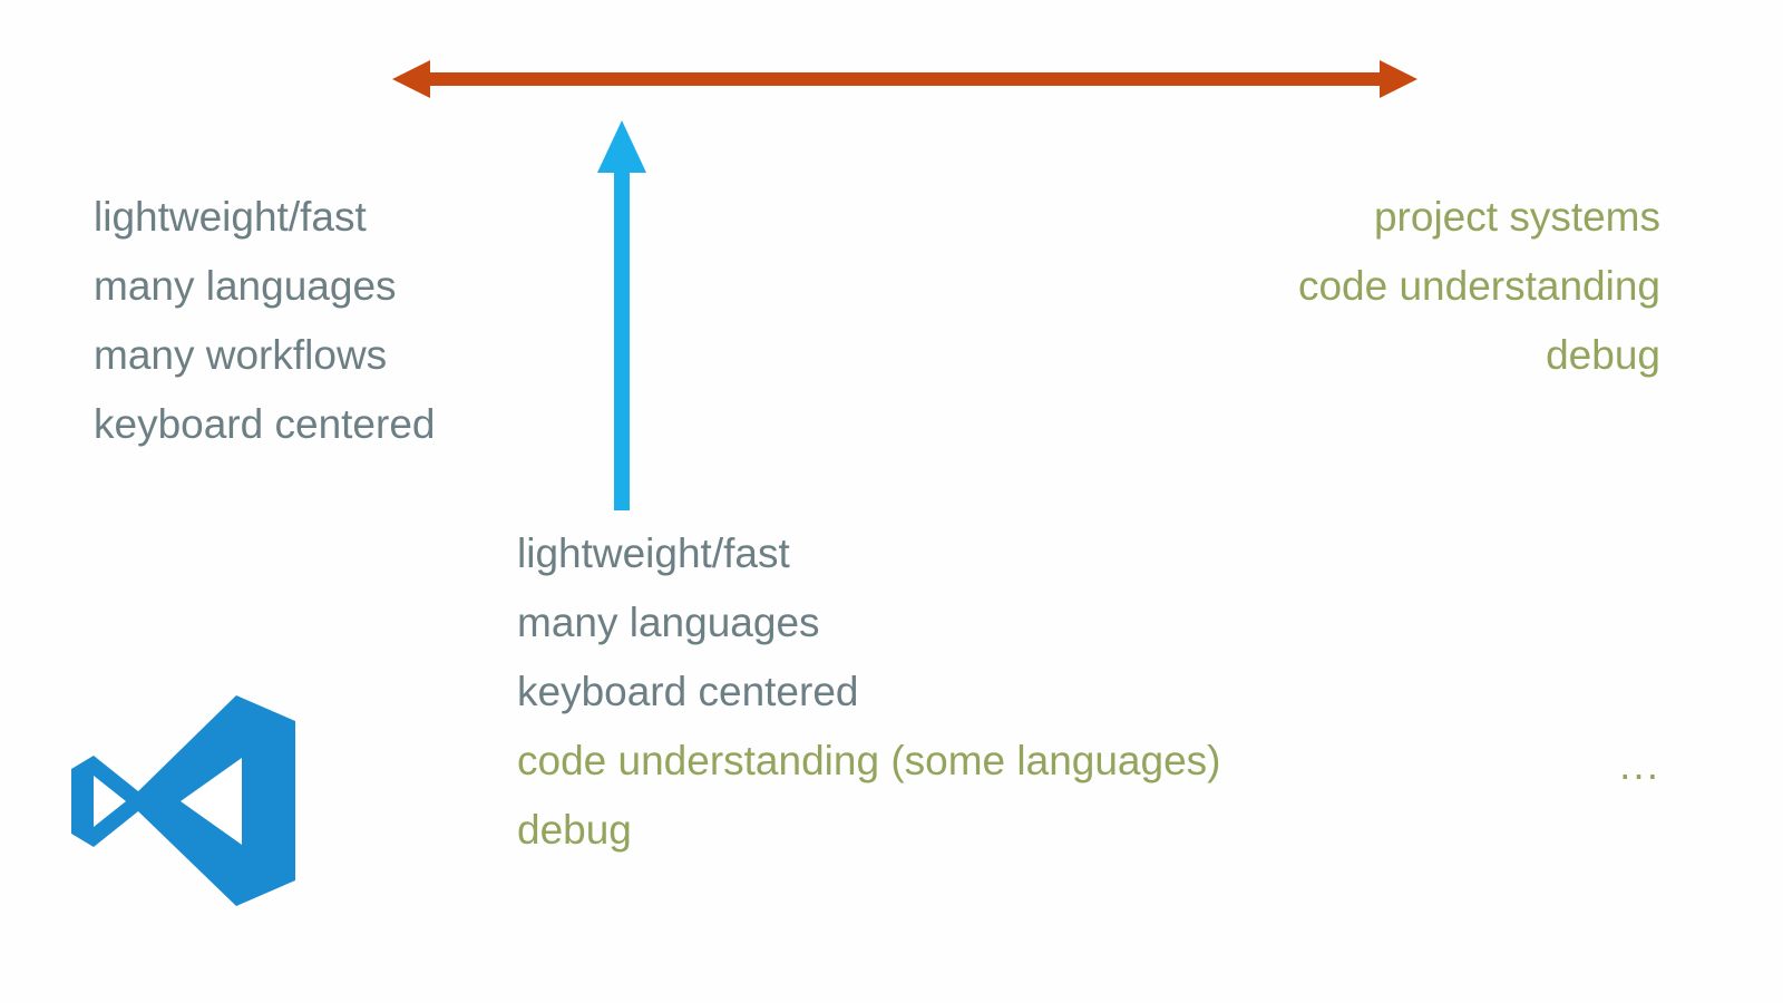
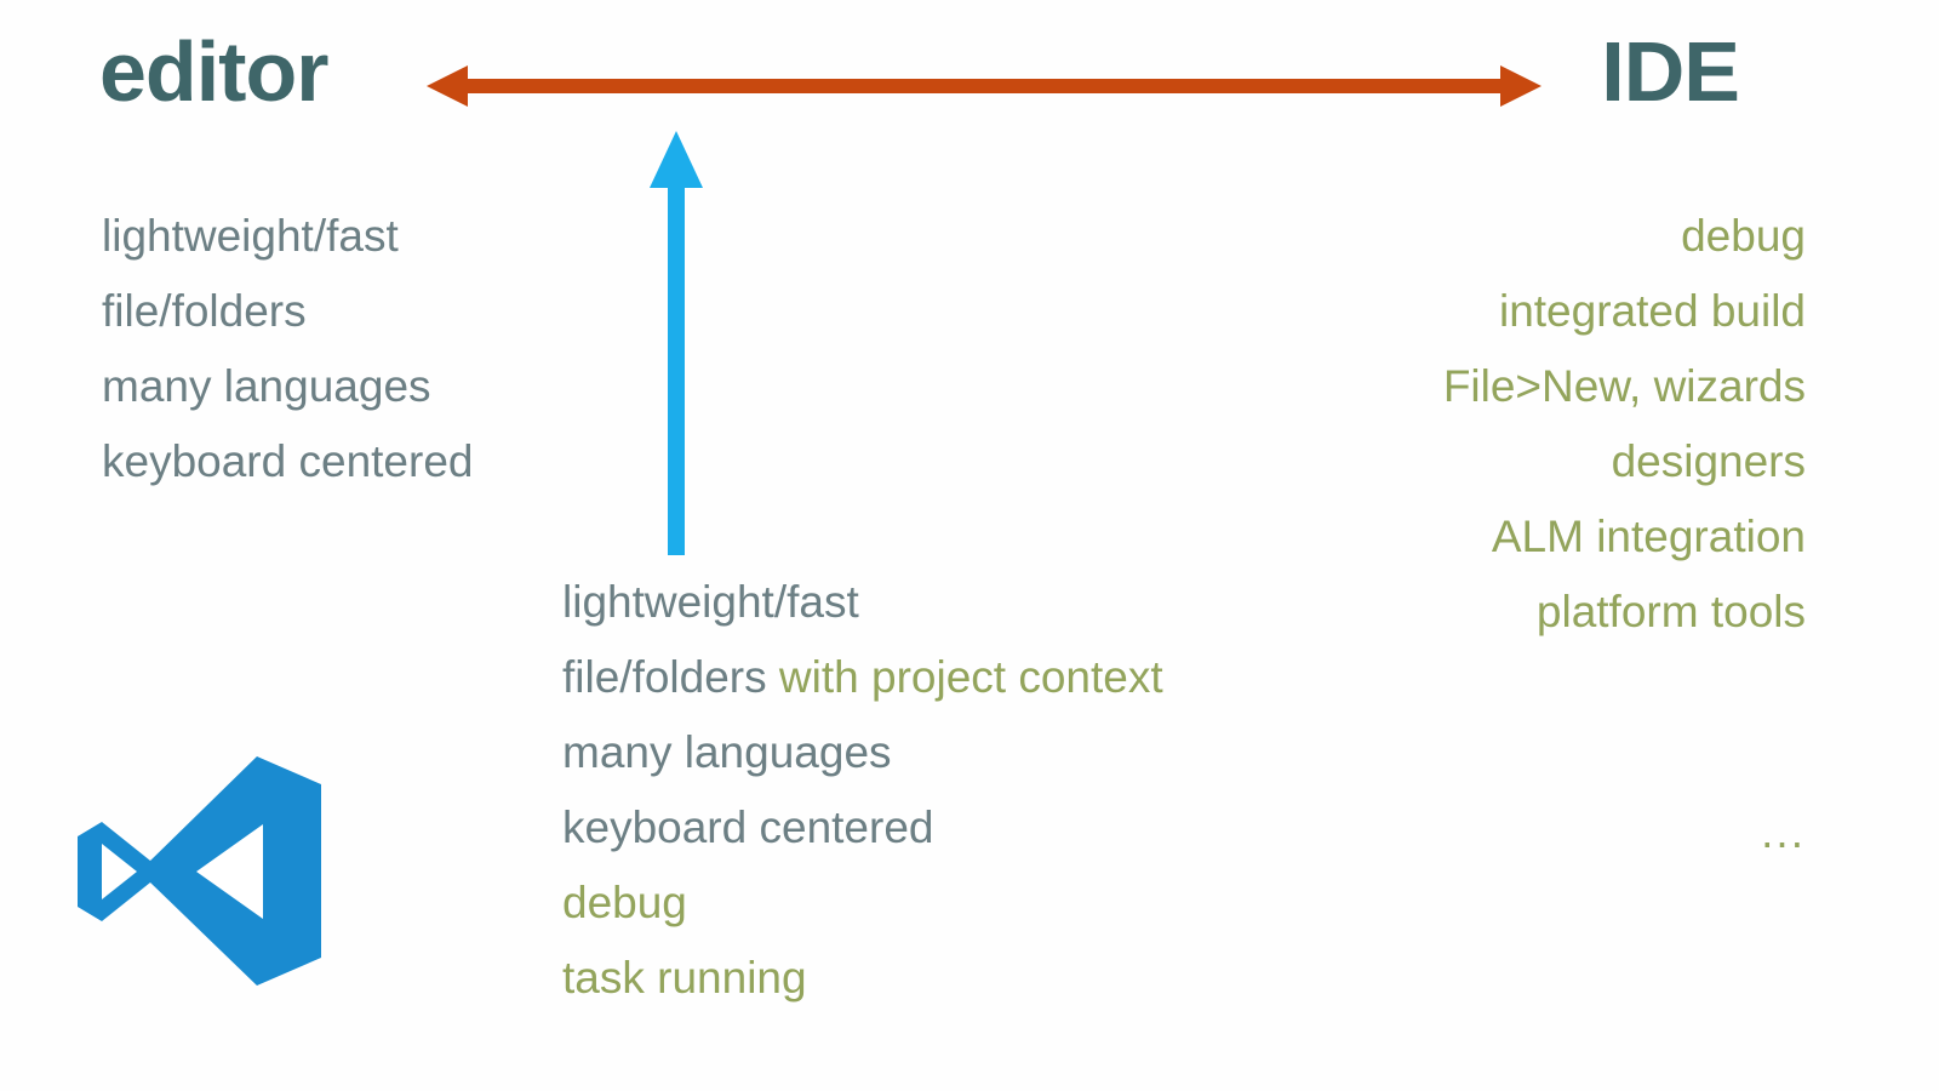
+ editor
+ IDE
  lightweight/fast
+ file/folders
  many languages
- many workflows
  keyboard centered
- project systems
- code understanding
  debug
+ integrated build
+ File>New, wizards
+ designers
+ ALM integration
+ platform tools
  ...
  lightweight/fast
+ file/folders with project context
  many languages
  keyboard centered
- code understanding (some languages)
  debug
+ task running
